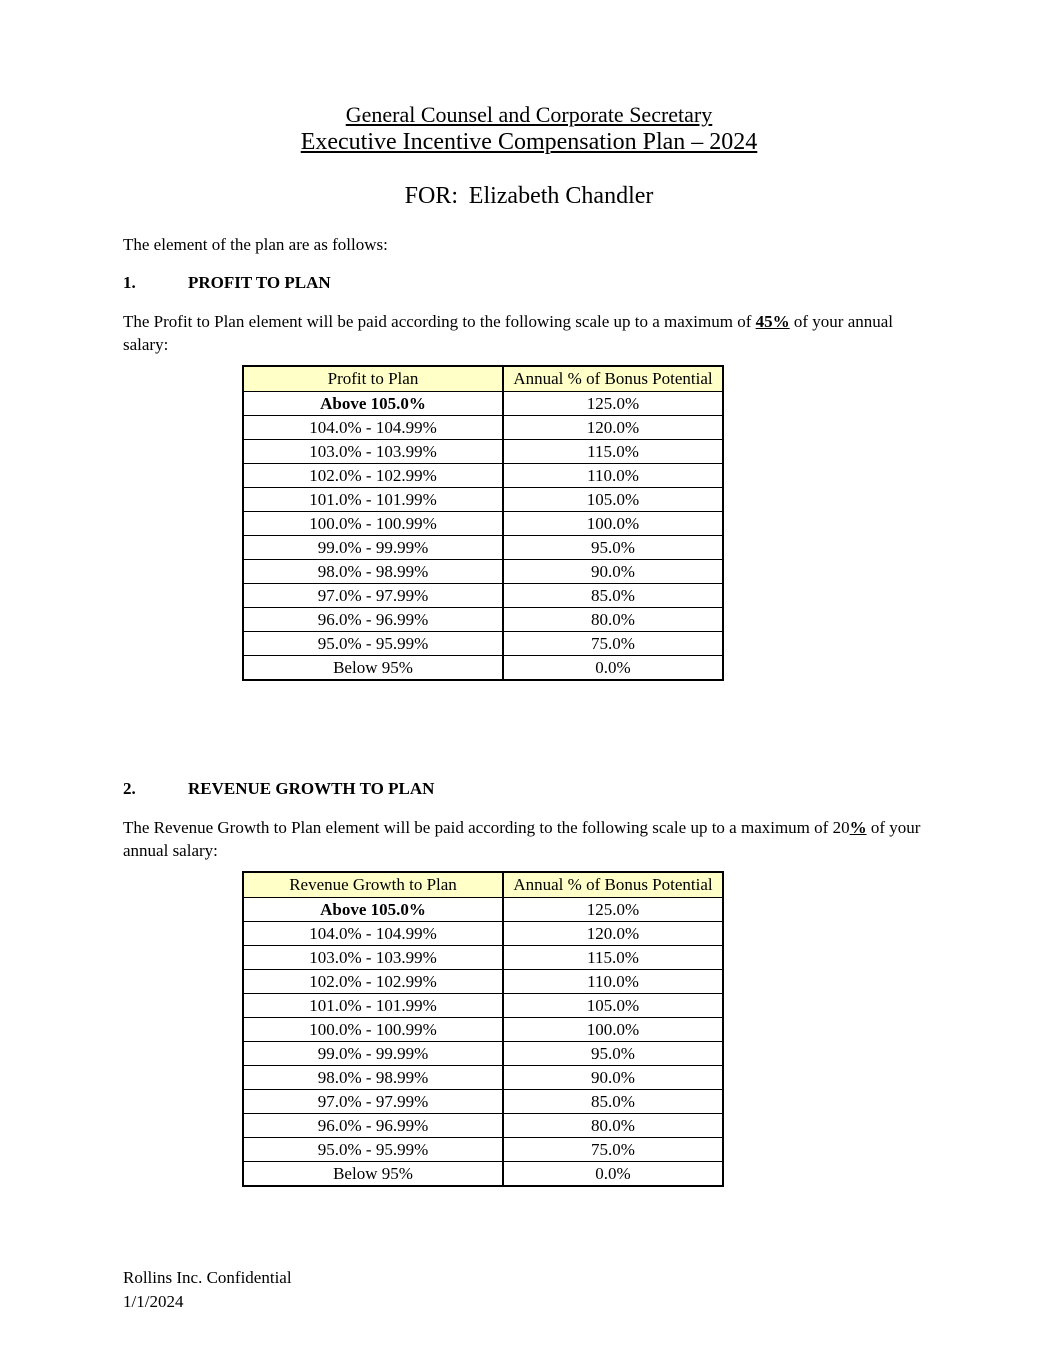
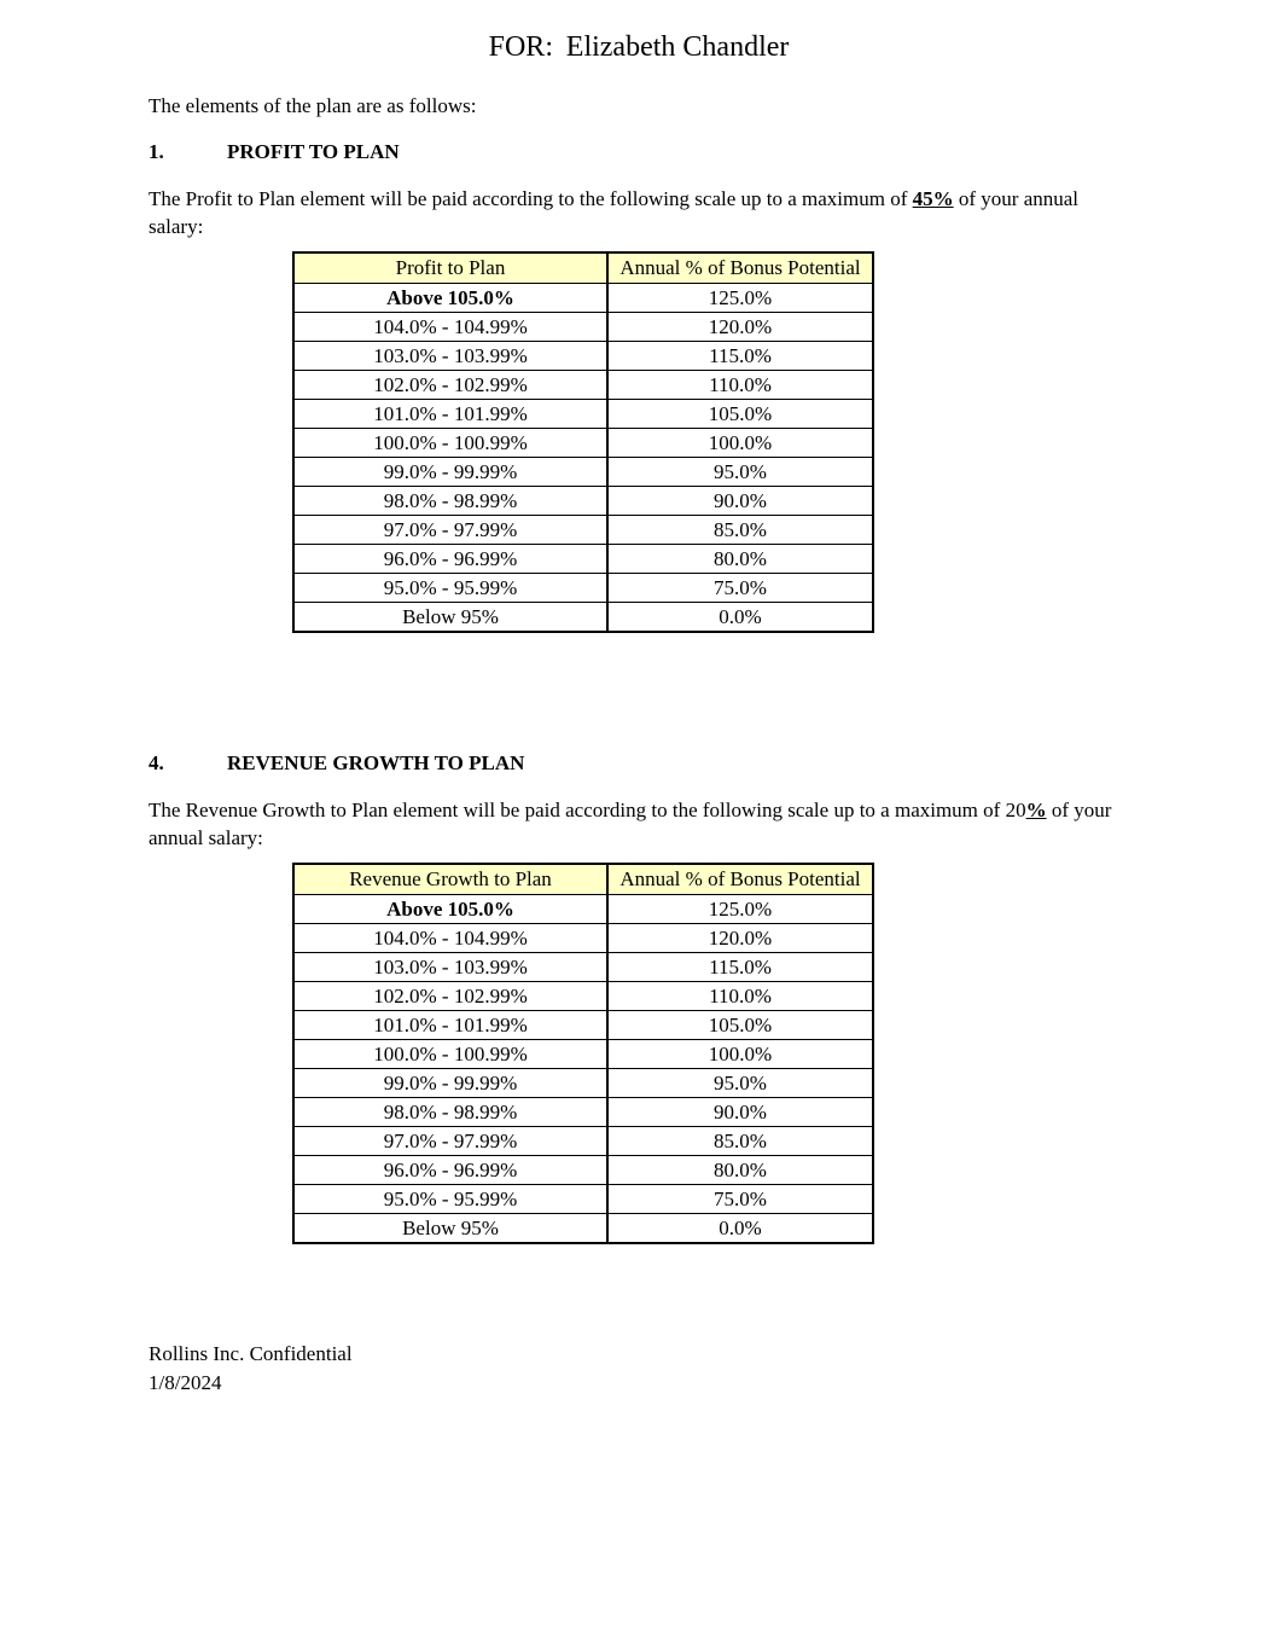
- General Counsel and Corporate Secretary
- Executive Incentive Compensation Plan – 2024
  FOR: Elizabeth Chandler
- The element of the plan are as follows:
+ The elements of the plan are as follows:
  1. PROFIT TO PLAN
  The Profit to Plan element will be paid according to the following scale up to a maximum of 45% of your annual salary:
  Profit to Plan	Annual % of Bonus Potential
  Above 105.0%	125.0%
  104.0% - 104.99%	120.0%
  103.0% - 103.99%	115.0%
  102.0% - 102.99%	110.0%
  101.0% - 101.99%	105.0%
  100.0% - 100.99%	100.0%
  99.0% - 99.99%	95.0%
  98.0% - 98.99%	90.0%
  97.0% - 97.99%	85.0%
  96.0% - 96.99%	80.0%
  95.0% - 95.99%	75.0%
  Below 95%	0.0%
- 2. REVENUE GROWTH TO PLAN
+ 4. REVENUE GROWTH TO PLAN
  The Revenue Growth to Plan element will be paid according to the following scale up to a maximum of 20% of your annual salary:
  Revenue Growth to Plan	Annual % of Bonus Potential
  Above 105.0%	125.0%
  104.0% - 104.99%	120.0%
  103.0% - 103.99%	115.0%
  102.0% - 102.99%	110.0%
  101.0% - 101.99%	105.0%
  100.0% - 100.99%	100.0%
  99.0% - 99.99%	95.0%
  98.0% - 98.99%	90.0%
  97.0% - 97.99%	85.0%
  96.0% - 96.99%	80.0%
  95.0% - 95.99%	75.0%
  Below 95%	0.0%
  Rollins Inc. Confidential
- 1/1/2024
+ 1/8/2024
